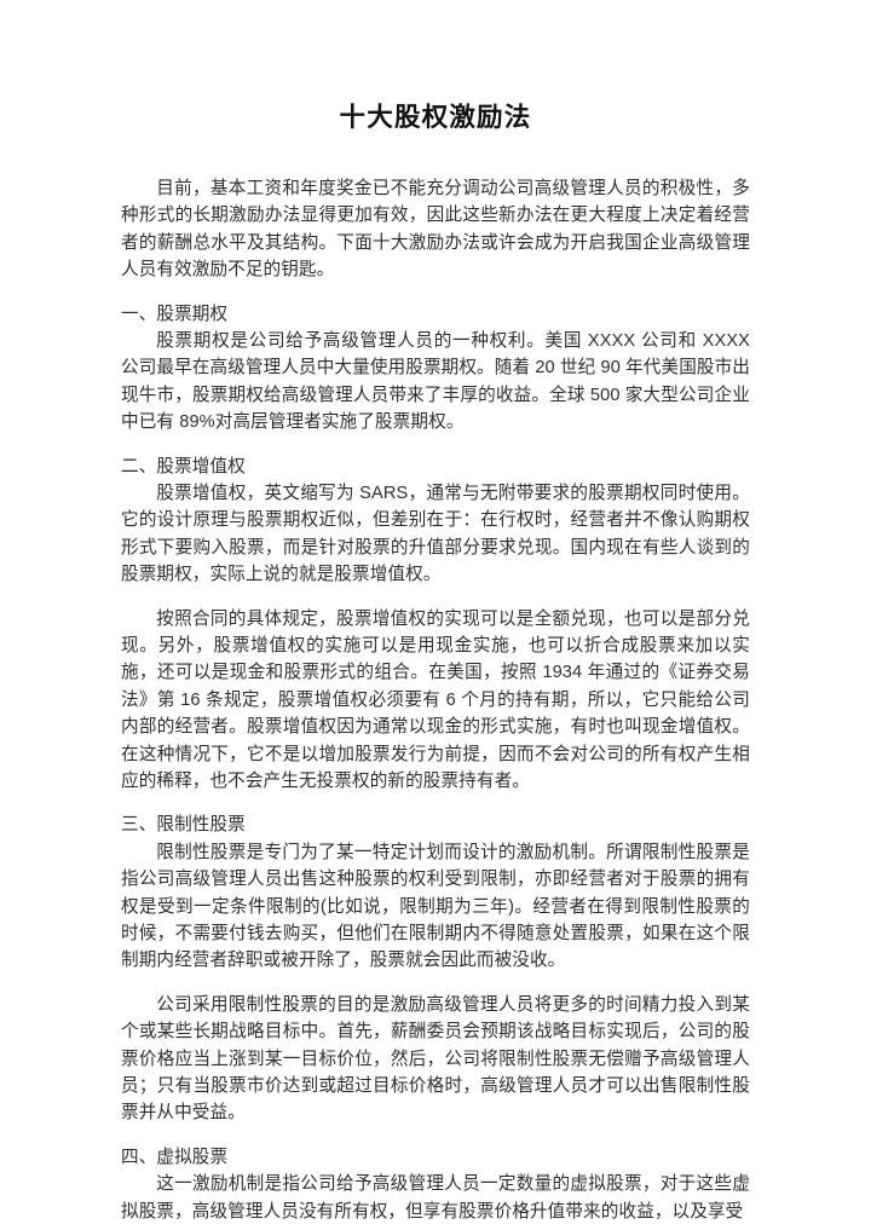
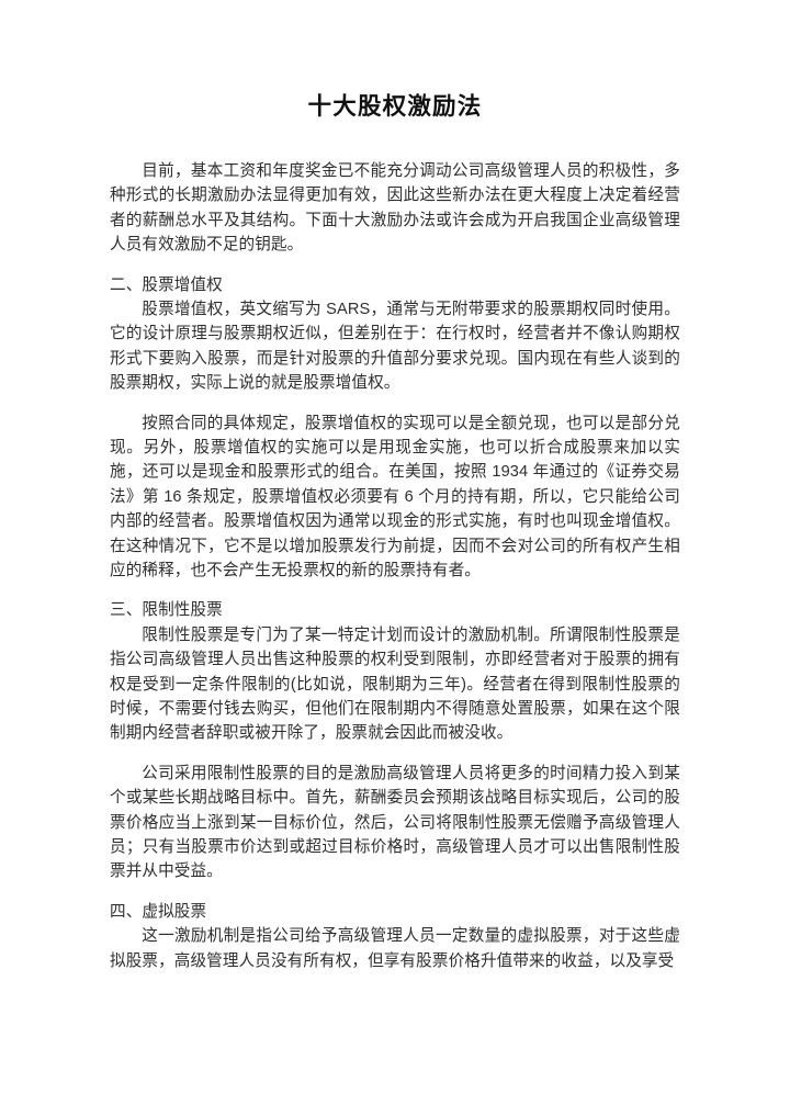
  十大股权激励法
  目前，基本工资和年度奖金已不能充分调动公司高级管理人员的积极性，多种形式的长期激励办法显得更加有效，因此这些新办法在更大程度上决定着经营者的薪酬总水平及其结构。下面十大激励办法或许会成为开启我国企业高级管理人员有效激励不足的钥匙。
- 一、股票期权
- 股票期权是公司给予高级管理人员的一种权利。美国 XXXX 公司和 XXXX 公司最早在高级管理人员中大量使用股票期权。随着 20 世纪 90 年代美国股市出现牛市，股票期权给高级管理人员带来了丰厚的收益。全球 500 家大型公司企业中已有 89%对高层管理者实施了股票期权。
  二、股票增值权
  股票增值权，英文缩写为 SARS，通常与无附带要求的股票期权同时使用。它的设计原理与股票期权近似，但差别在于：在行权时，经营者并不像认购期权形式下要购入股票，而是针对股票的升值部分要求兑现。国内现在有些人谈到的股票期权，实际上说的就是股票增值权。
  按照合同的具体规定，股票增值权的实现可以是全额兑现，也可以是部分兑现。另外，股票增值权的实施可以是用现金实施，也可以折合成股票来加以实施，还可以是现金和股票形式的组合。在美国，按照 1934 年通过的《证券交易法》第 16 条规定，股票增值权必须要有 6 个月的持有期，所以，它只能给公司内部的经营者。股票增值权因为通常以现金的形式实施，有时也叫现金增值权。在这种情况下，它不是以增加股票发行为前提，因而不会对公司的所有权产生相应的稀释，也不会产生无投票权的新的股票持有者。
  三、限制性股票
  限制性股票是专门为了某一特定计划而设计的激励机制。所谓限制性股票是指公司高级管理人员出售这种股票的权利受到限制，亦即经营者对于股票的拥有权是受到一定条件限制的(比如说，限制期为三年)。经营者在得到限制性股票的时候，不需要付钱去购买，但他们在限制期内不得随意处置股票，如果在这个限制期内经营者辞职或被开除了，股票就会因此而被没收。
  公司采用限制性股票的目的是激励高级管理人员将更多的时间精力投入到某个或某些长期战略目标中。首先，薪酬委员会预期该战略目标实现后，公司的股票价格应当上涨到某一目标价位，然后，公司将限制性股票无偿赠予高级管理人员；只有当股票市价达到或超过目标价格时，高级管理人员才可以出售限制性股票并从中受益。
  四、虚拟股票
  这一激励机制是指公司给予高级管理人员一定数量的虚拟股票，对于这些虚拟股票，高级管理人员没有所有权，但享有股票价格升值带来的收益，以及享受
